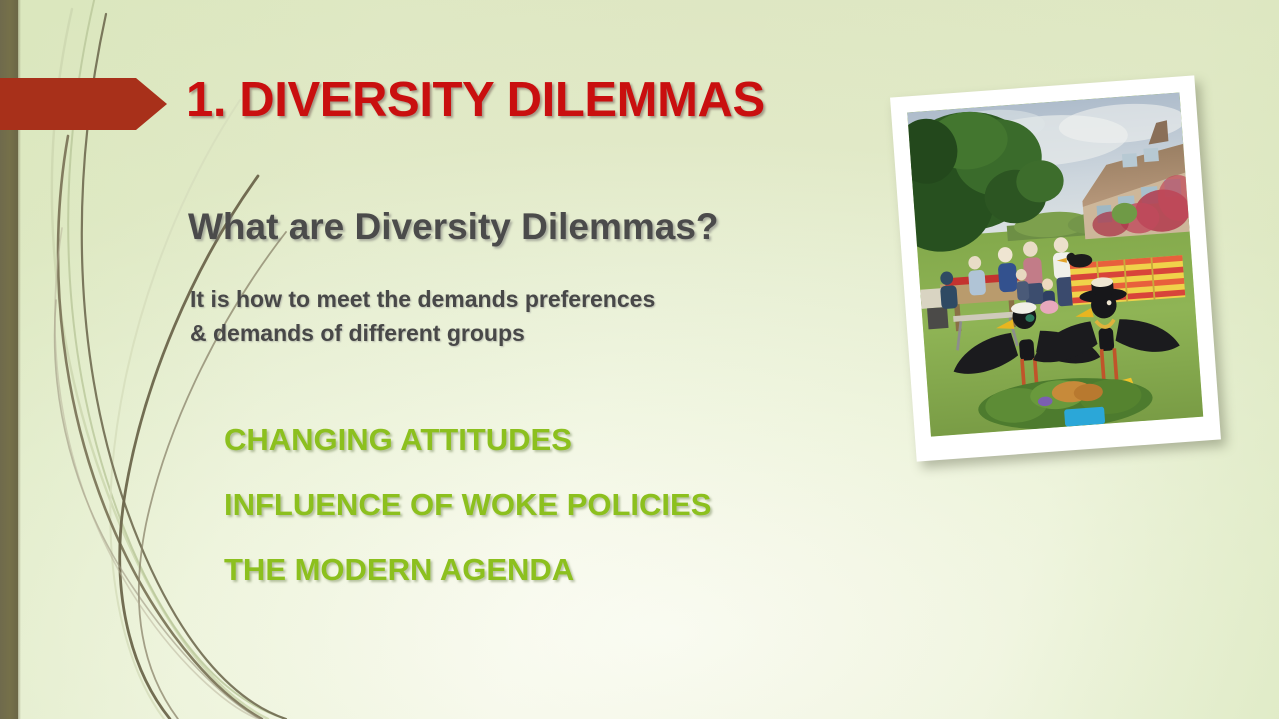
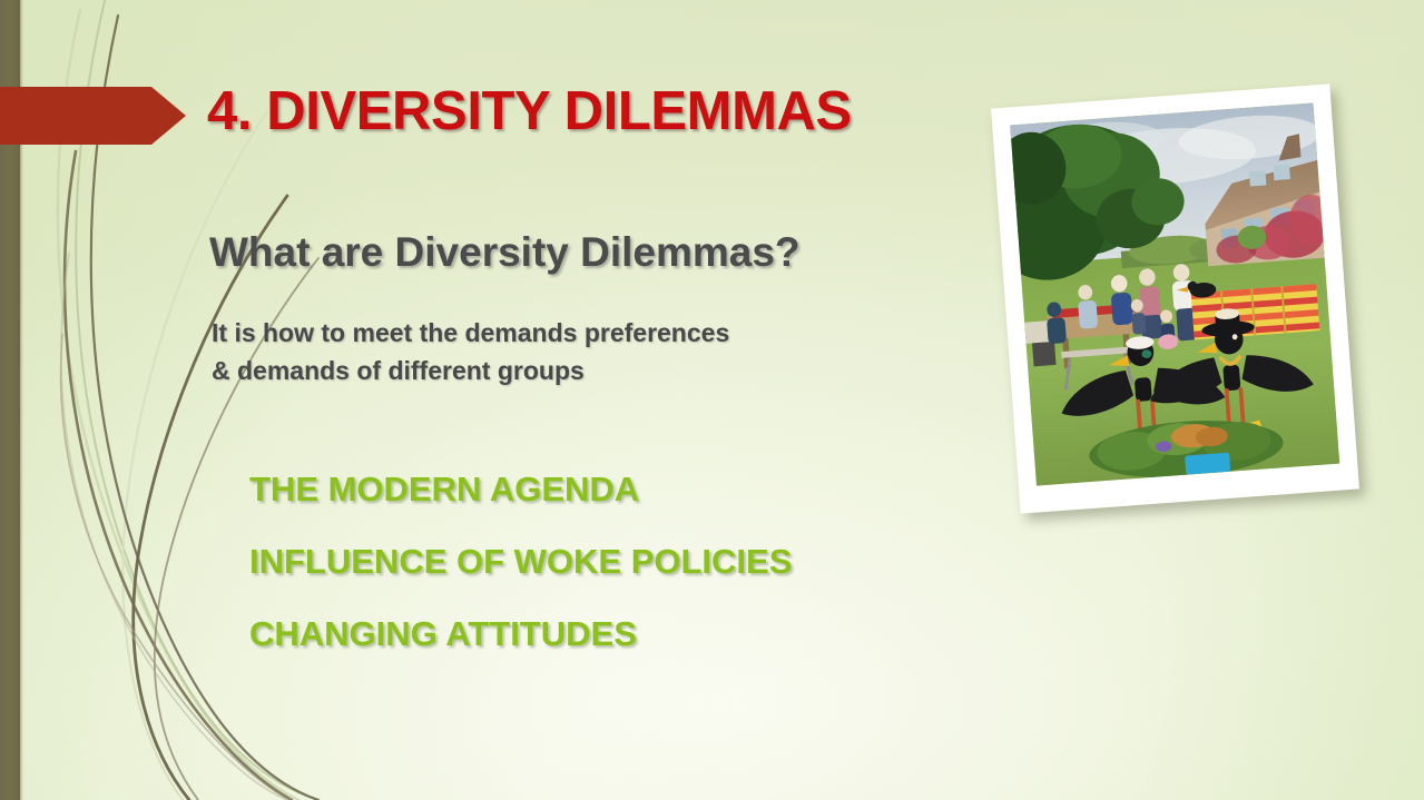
- 1. DIVERSITY DILEMMAS
+ 4. DIVERSITY DILEMMAS
  What are Diversity Dilemmas?
  It is how to meet the demands preferences
  & demands of different groups
- CHANGING ATTITUDES
+ THE MODERN AGENDA
  INFLUENCE OF WOKE POLICIES
- THE MODERN AGENDA
+ CHANGING ATTITUDES
